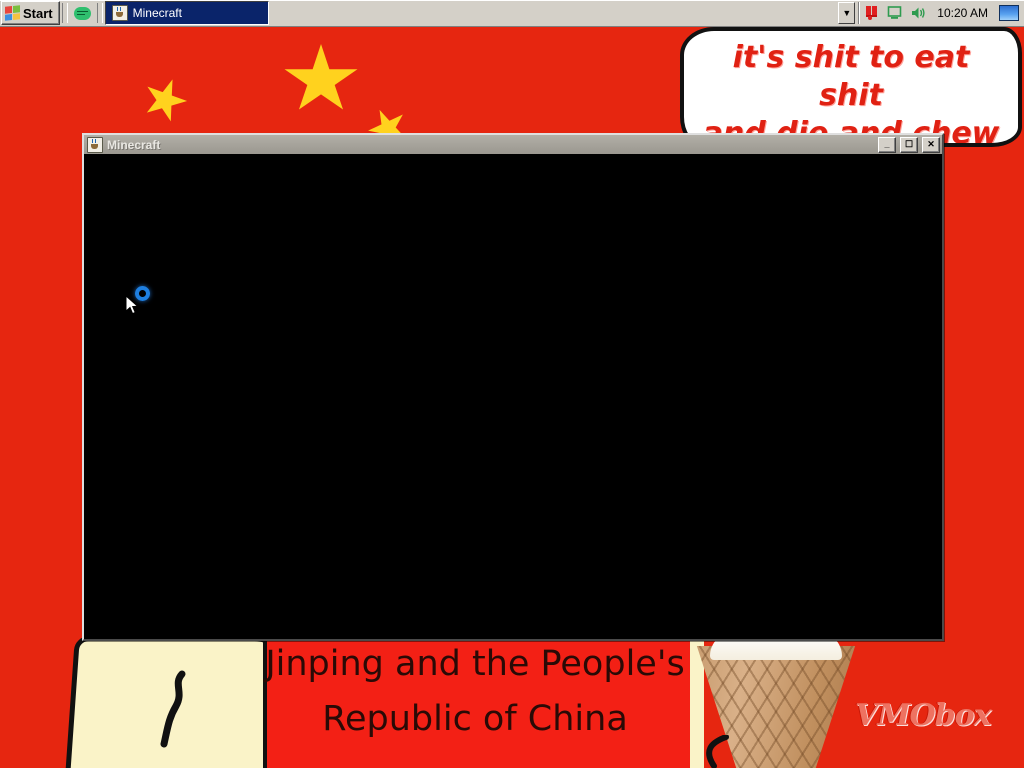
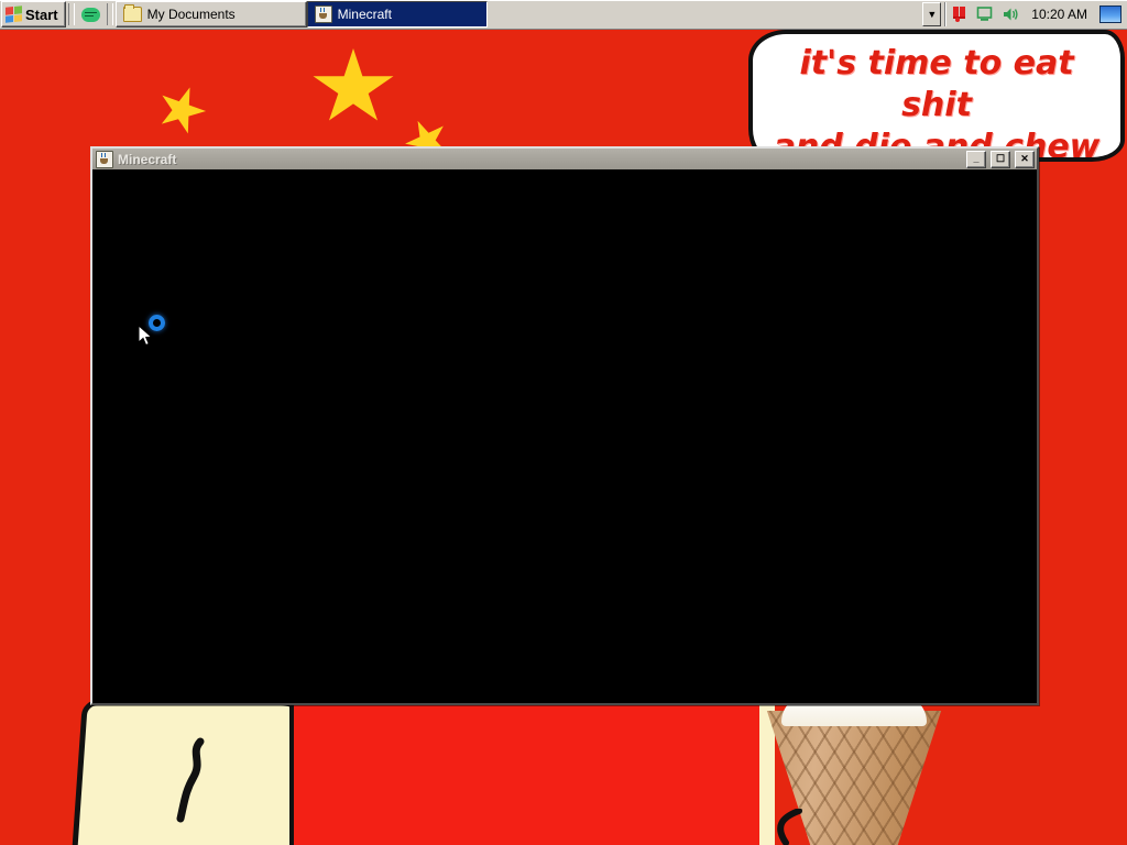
- Jinping and the People's
- Republic of China
- VMObox
- it's shit to eat shit
+ it's time to eat shit
  Minecraft
  _
  ☐
  ✕
  Start
+ My Documents
  Minecraft
  ▼
  10:20 AM
